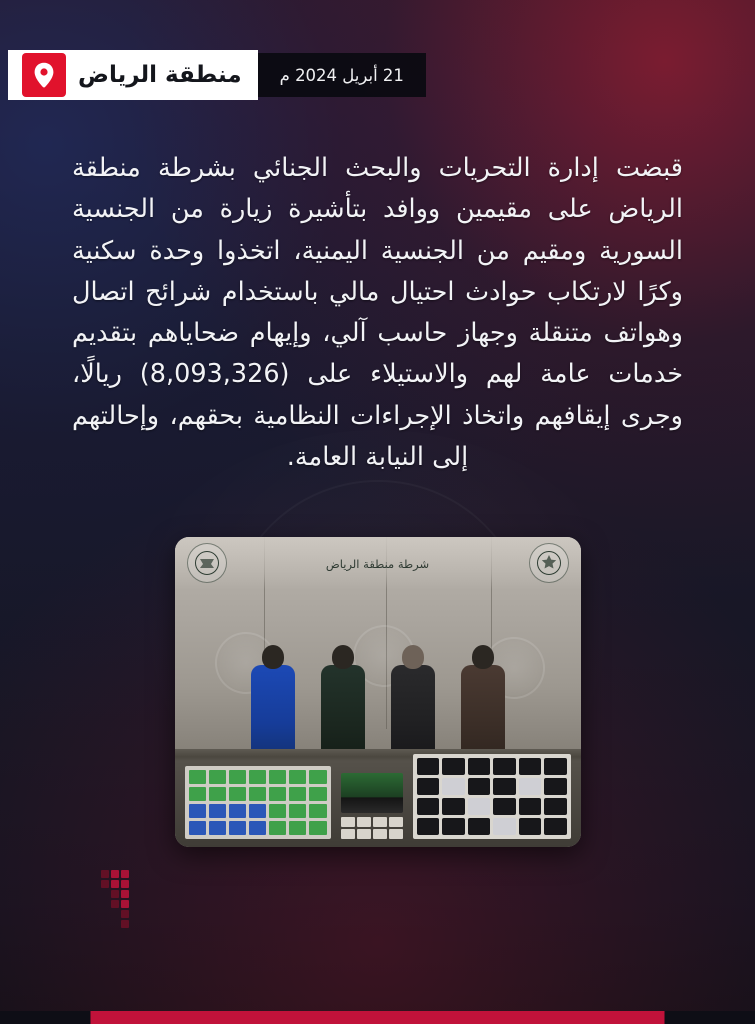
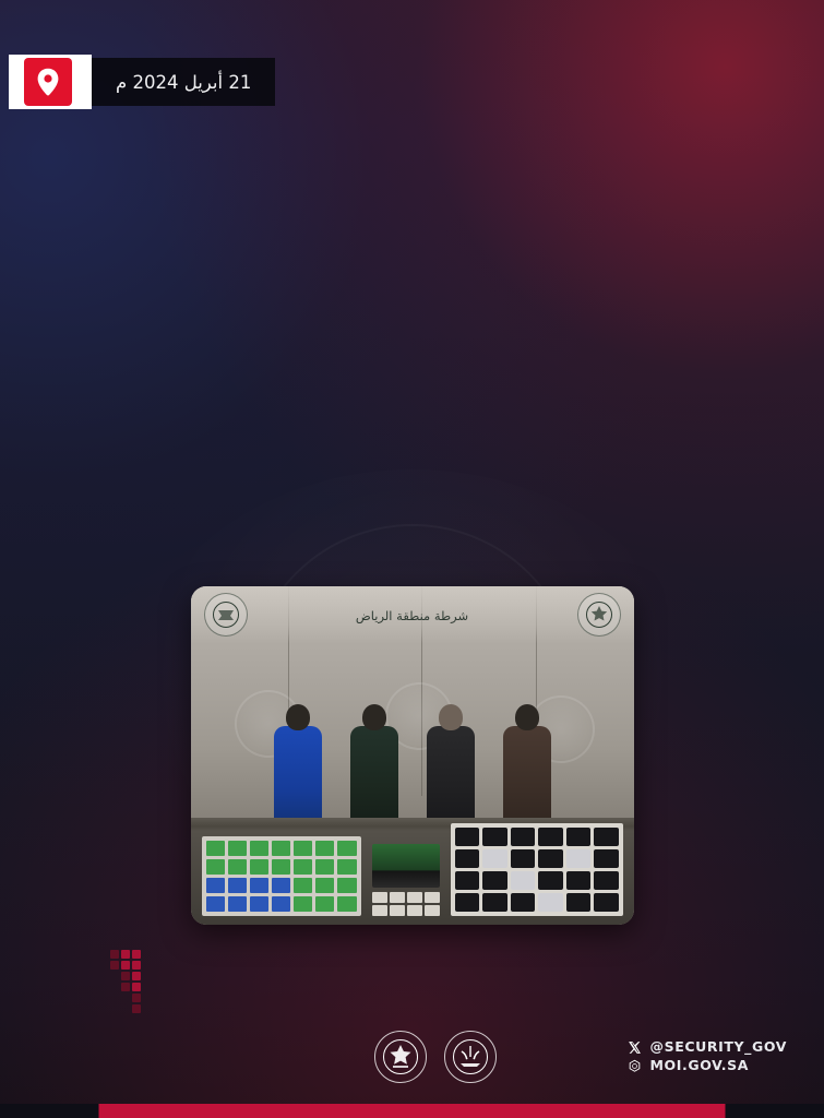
  21 أبريل 2024 م
- منطقة الرياض
- قبضت إدارة التحريات والبحث الجنائي بشرطة منطقة الرياض على مقيمين ووافد بتأشيرة زيارة من الجنسية السورية ومقيم من الجنسية اليمنية، اتخذوا وحدة سكنية وكرًا لارتكاب حوادث احتيال مالي باستخدام شرائح اتصال وهواتف متنقلة وجهاز حاسب آلي، وإيهام ضحاياهم بتقديم خدمات عامة لهم والاستيلاء على (8,093,326) ريالًا، وجرى إيقافهم واتخاذ الإجراءات النظامية بحقهم، وإحالتهم إلى النيابة العامة.
  شرطة منطقة الرياض
+ @SECURITY_GOV
+ MOI.GOV.SA
